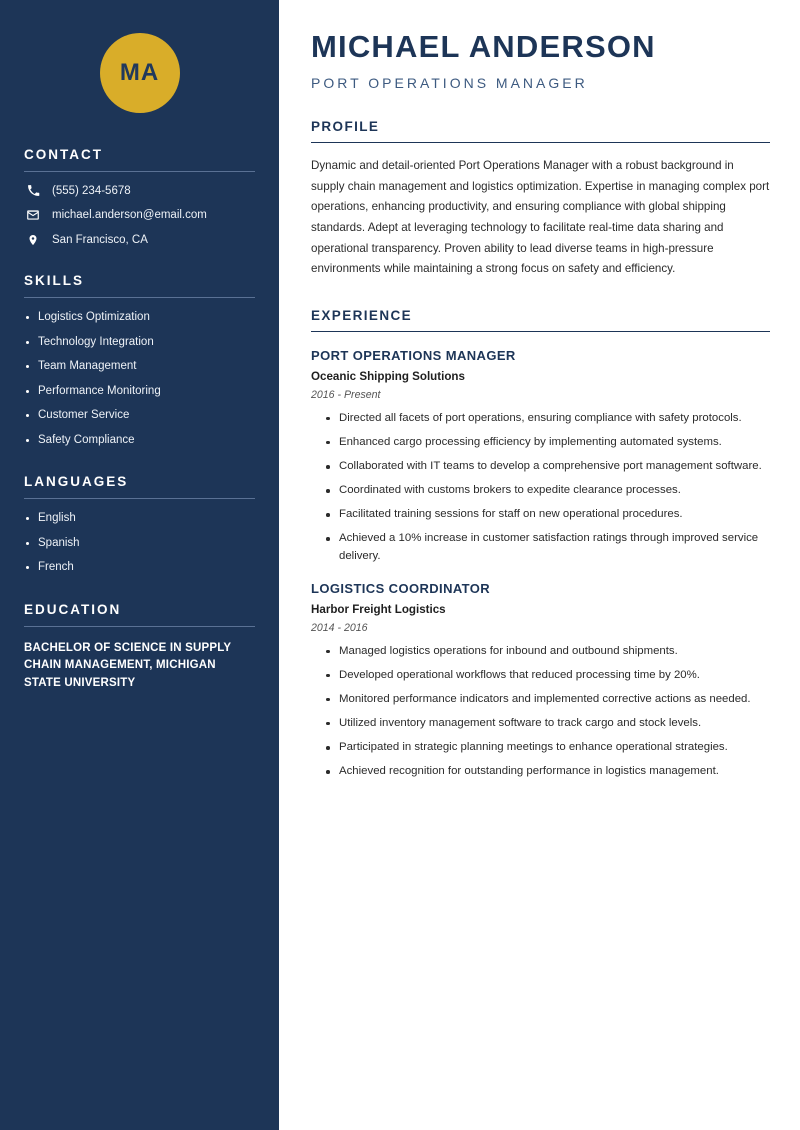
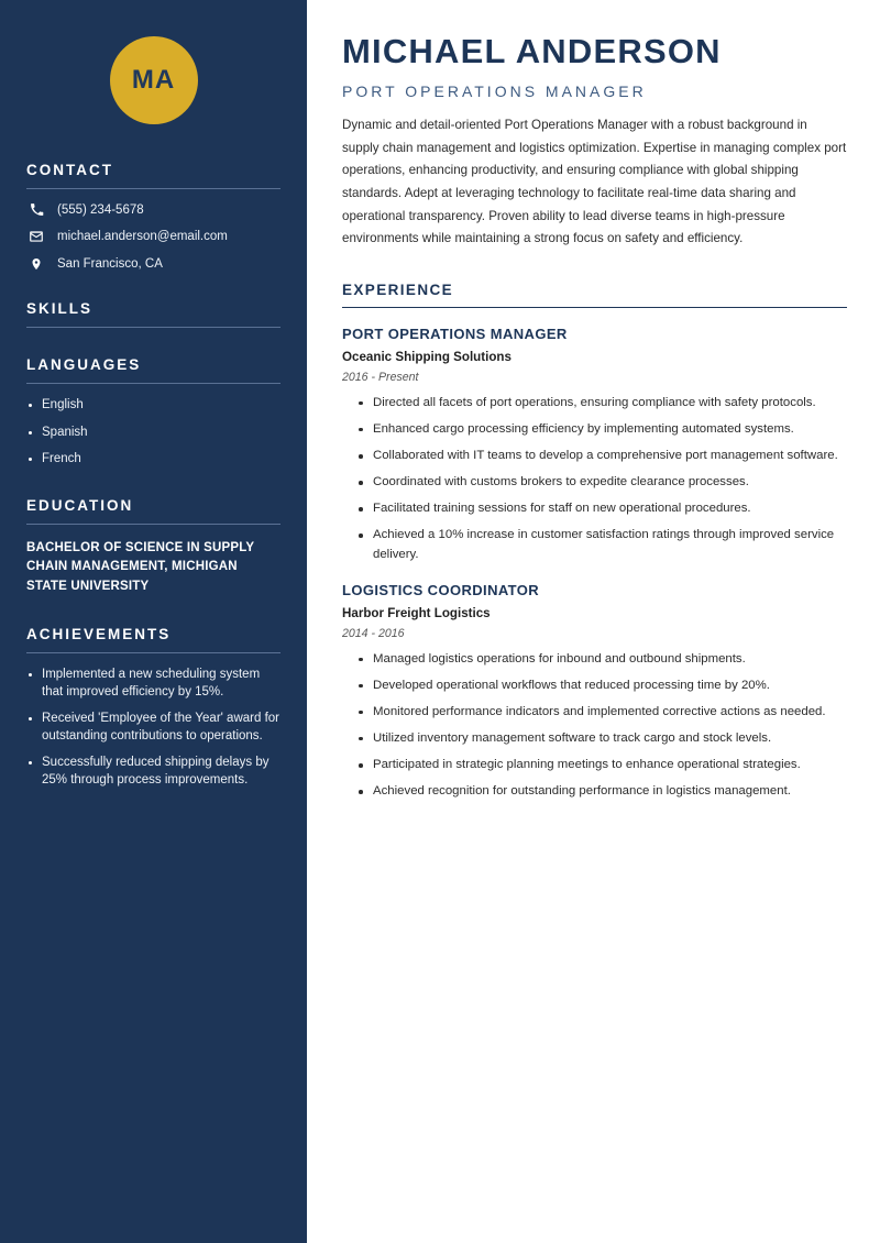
  MA
  CONTACT
  (555) 234-5678
  michael.anderson@email.com
  San Francisco, CA
  SKILLS
- Logistics Optimization
- Technology Integration
- Team Management
- Performance Monitoring
- Customer Service
- Safety Compliance
  LANGUAGES
  English
  Spanish
  French
  EDUCATION
  BACHELOR OF SCIENCE IN SUPPLY CHAIN MANAGEMENT, MICHIGAN STATE UNIVERSITY
+ ACHIEVEMENTS
+ Implemented a new scheduling system that improved efficiency by 15%.
+ Received 'Employee of the Year' award for outstanding contributions to operations.
+ Successfully reduced shipping delays by 25% through process improvements.
  MICHAEL ANDERSON
  PORT OPERATIONS MANAGER
- PROFILE
  Dynamic and detail-oriented Port Operations Manager with a robust background in supply chain management and logistics optimization. Expertise in managing complex port operations, enhancing productivity, and ensuring compliance with global shipping standards. Adept at leveraging technology to facilitate real-time data sharing and operational transparency. Proven ability to lead diverse teams in high-pressure environments while maintaining a strong focus on safety and efficiency.
  EXPERIENCE
  PORT OPERATIONS MANAGER
  Oceanic Shipping Solutions
  2016 - Present
  Directed all facets of port operations, ensuring compliance with safety protocols.
  Enhanced cargo processing efficiency by implementing automated systems.
  Collaborated with IT teams to develop a comprehensive port management software.
  Coordinated with customs brokers to expedite clearance processes.
  Facilitated training sessions for staff on new operational procedures.
  Achieved a 10% increase in customer satisfaction ratings through improved service delivery.
  LOGISTICS COORDINATOR
  Harbor Freight Logistics
  2014 - 2016
  Managed logistics operations for inbound and outbound shipments.
  Developed operational workflows that reduced processing time by 20%.
  Monitored performance indicators and implemented corrective actions as needed.
  Utilized inventory management software to track cargo and stock levels.
  Participated in strategic planning meetings to enhance operational strategies.
  Achieved recognition for outstanding performance in logistics management.
